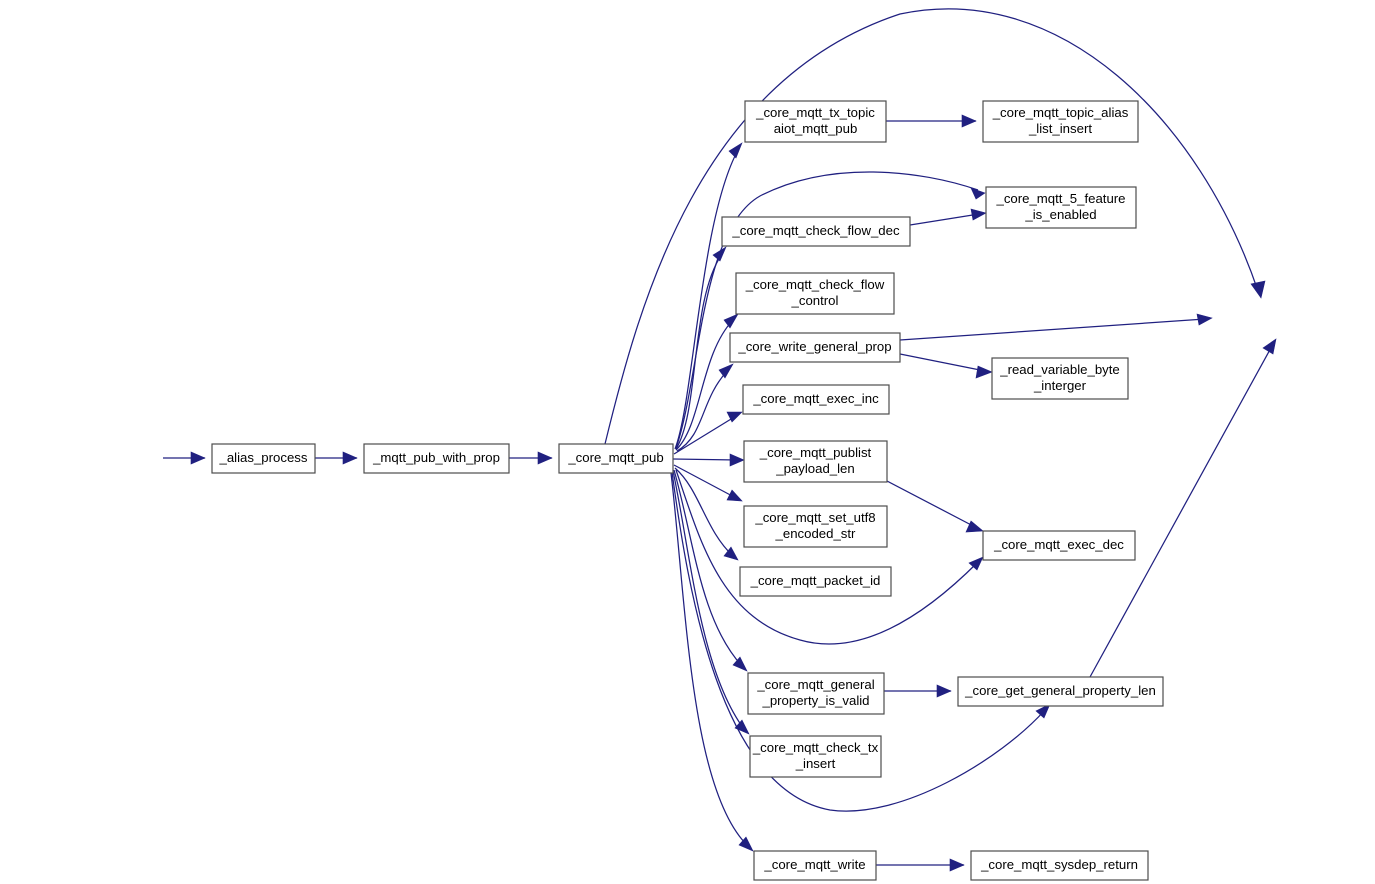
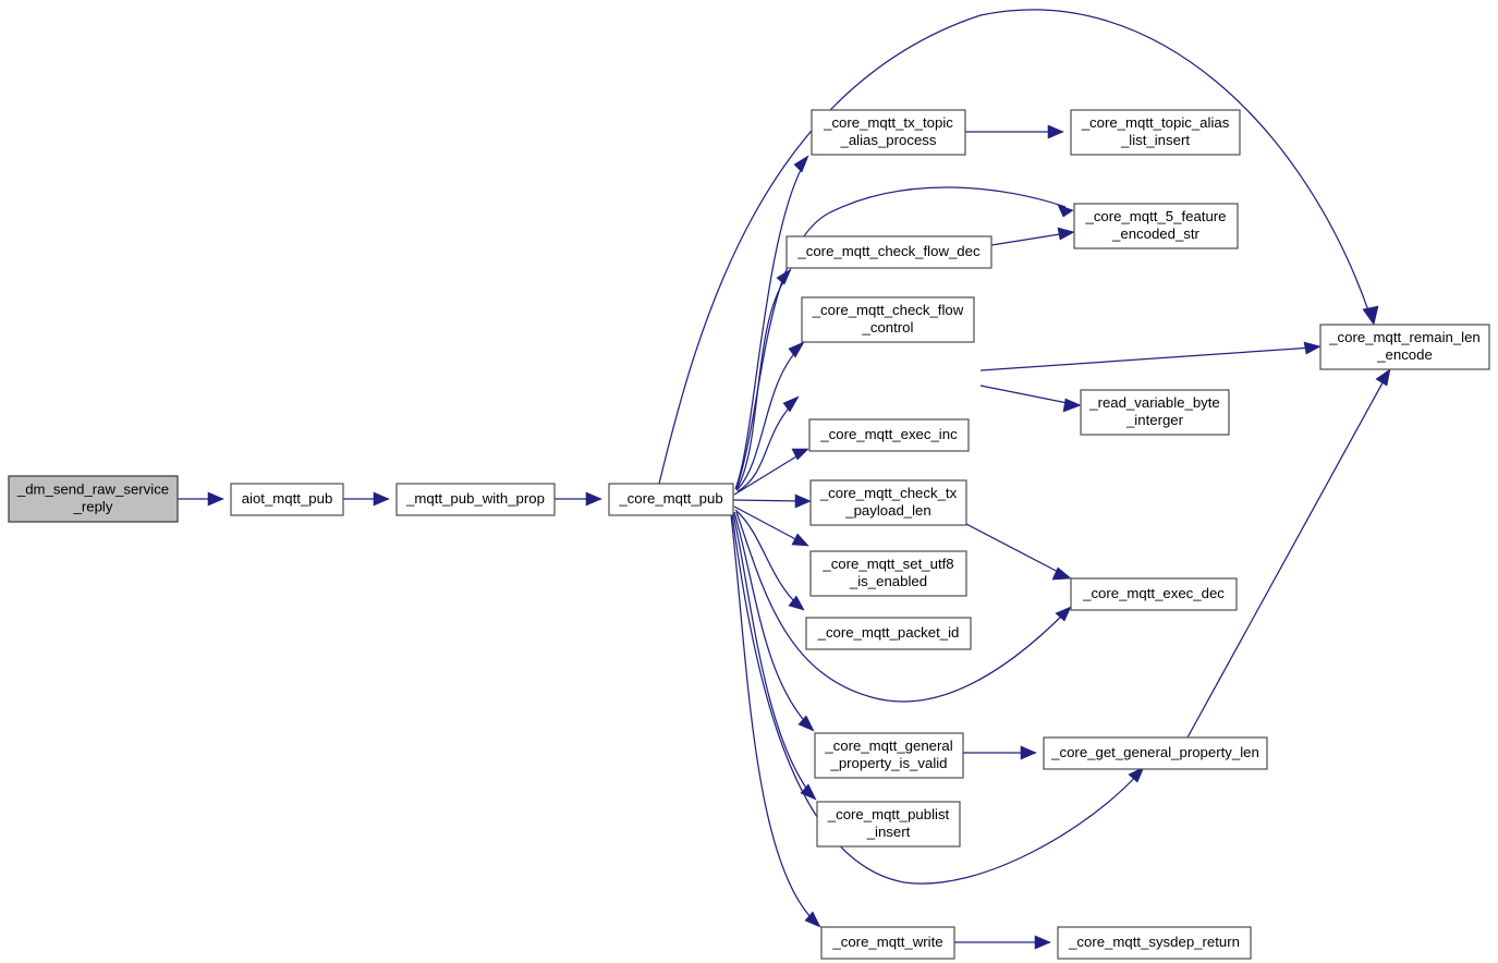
+ _dm_send_raw_service
+ _reply
- _alias_process
+ aiot_mqtt_pub
  _mqtt_pub_with_prop
  _core_mqtt_pub
  _core_mqtt_tx_topic
- aiot_mqtt_pub
+ _alias_process
  _core_mqtt_topic_alias
  _list_insert
  _core_mqtt_check_flow_dec
  _core_mqtt_5_feature
- _is_enabled
+ _encoded_str
  _core_mqtt_check_flow
  _control
- _core_write_general_prop
  _read_variable_byte
  _interger
  _core_mqtt_exec_inc
- _core_mqtt_publist
+ _core_mqtt_check_tx
  _payload_len
  _core_mqtt_set_utf8
- _encoded_str
+ _is_enabled
  _core_mqtt_exec_dec
  _core_mqtt_packet_id
  _core_mqtt_general
  _property_is_valid
  _core_get_general_property_len
- _core_mqtt_check_tx
+ _core_mqtt_publist
  _insert
  _core_mqtt_write
  _core_mqtt_sysdep_return
+ _core_mqtt_remain_len
+ _encode
